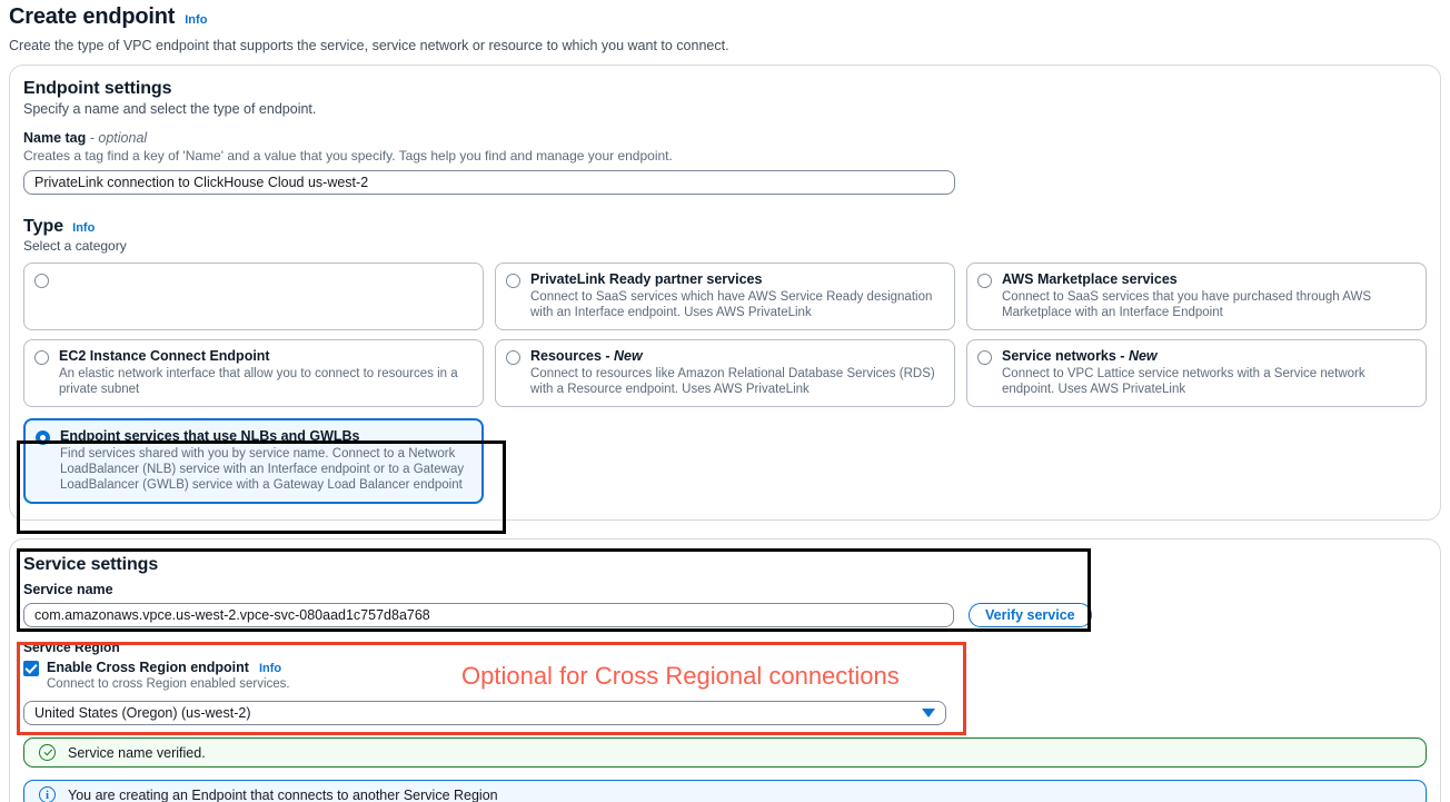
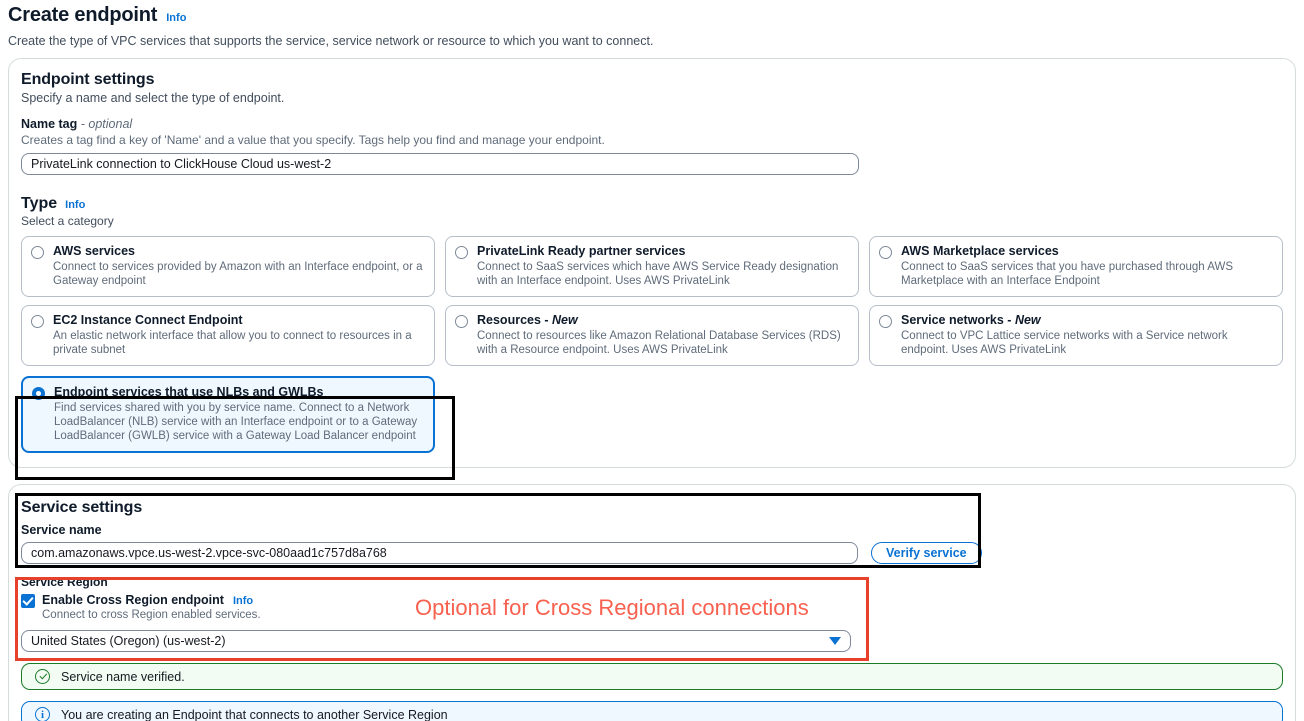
  Create endpoint
  Info
- Create the type of VPC endpoint that supports the service, service network or resource to which you want to connect.
+ Create the type of VPC services that supports the service, service network or resource to which you want to connect.
  Endpoint settings
  Specify a name and select the type of endpoint.
  Name tag - optional
  Creates a tag find a key of 'Name' and a value that you specify. Tags help you find and manage your endpoint.
  PrivateLink connection to ClickHouse Cloud us-west-2
  Type
  Info
  Select a category
+ AWS services
+ Connect to services provided by Amazon with an Interface endpoint, or a Gateway endpoint
  PrivateLink Ready partner services
  Connect to SaaS services which have AWS Service Ready designation with an Interface endpoint. Uses AWS PrivateLink
  AWS Marketplace services
  Connect to SaaS services that you have purchased through AWS Marketplace with an Interface Endpoint
  EC2 Instance Connect Endpoint
  An elastic network interface that allow you to connect to resources in a private subnet
  Resources - New
  Connect to resources like Amazon Relational Database Services (RDS) with a Resource endpoint. Uses AWS PrivateLink
  Service networks - New
  Connect to VPC Lattice service networks with a Service network endpoint. Uses AWS PrivateLink
  Endpoint services that use NLBs and GWLBs
  Find services shared with you by service name. Connect to a Network LoadBalancer (NLB) service with an Interface endpoint or to a Gateway LoadBalancer (GWLB) service with a Gateway Load Balancer endpoint
  Service settings
  Service name
  com.amazonaws.vpce.us-west-2.vpce-svc-080aad1c757d8a768
  Verify service
  Service Region
  Enable Cross Region endpoint
  Info
  Connect to cross Region enabled services.
  United States (Oregon) (us-west-2)
  Service name verified.
  i
  You are creating an Endpoint that connects to another Service Region
  Optional for Cross Regional connections
